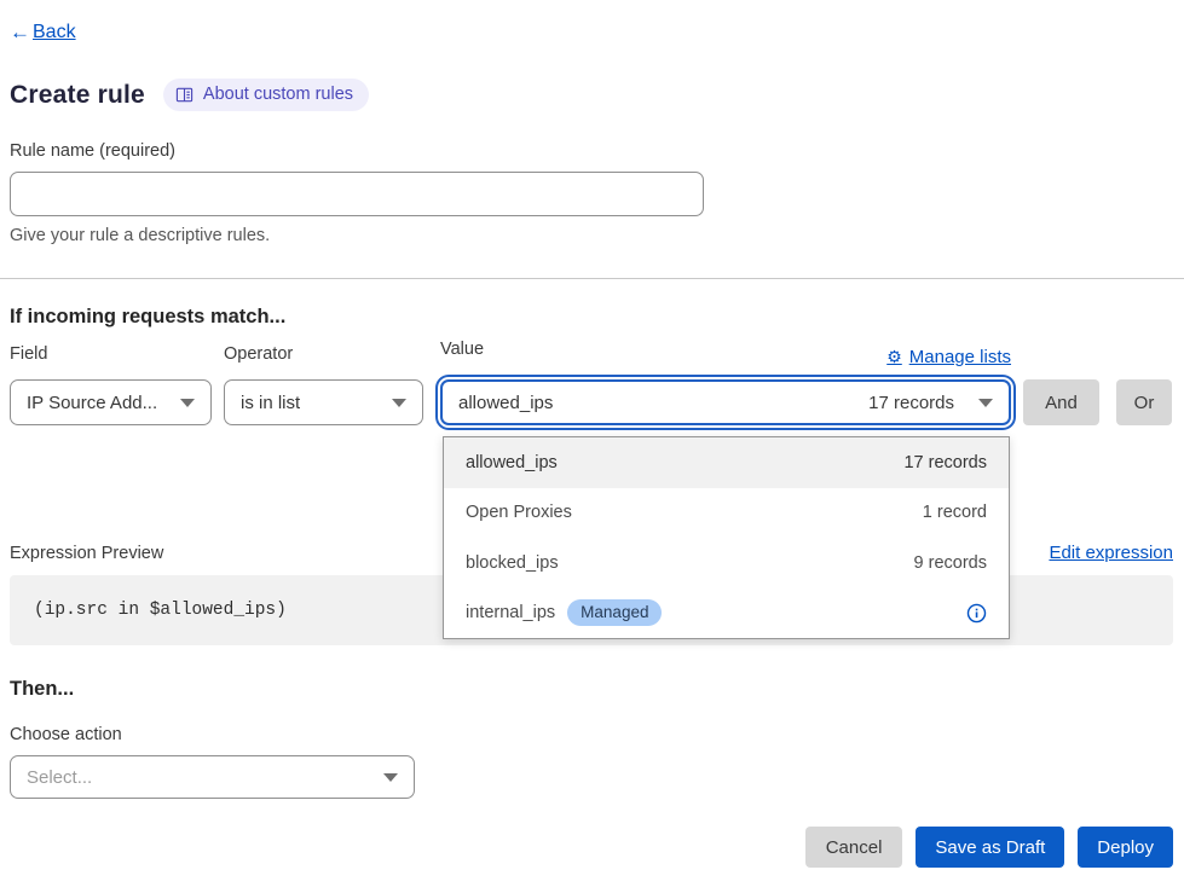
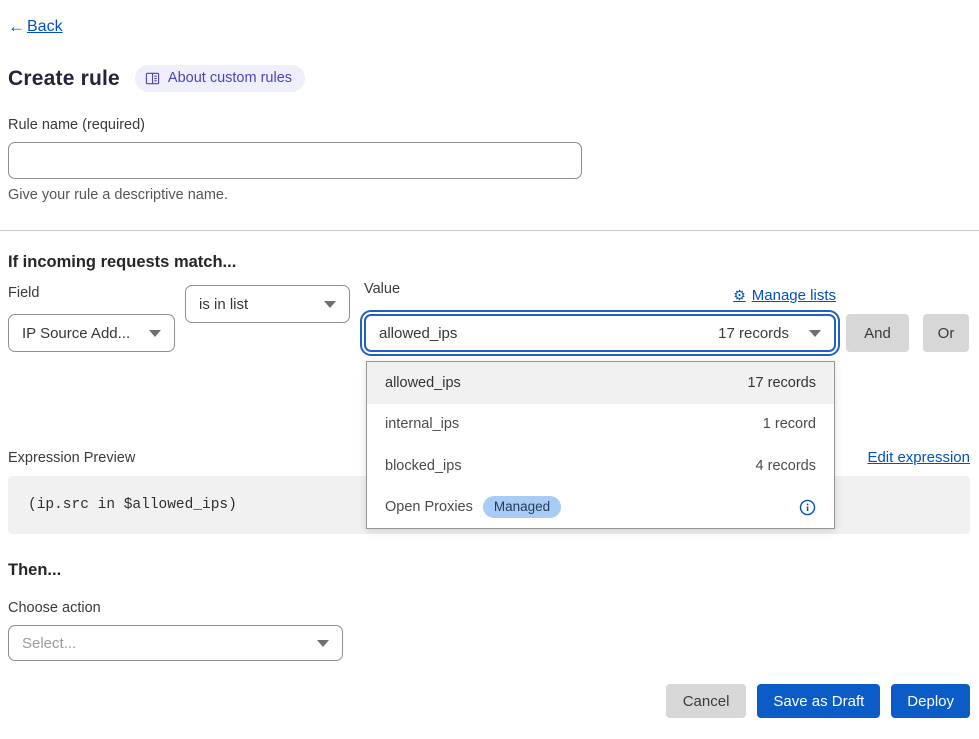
  ←
  Back
  Create rule
  About custom rules
  Rule name (required)
- Give your rule a descriptive rules.
+ Give your rule a descriptive name.
  If incoming requests match...
  Field
  IP Source Add...
- Operator
  is in list
  Value
  ⚙
  Manage lists
  allowed_ips
  17 records
  allowed_ips
  17 records
- Open Proxies
+ internal_ips
  1 record
  blocked_ips
- 9 records
+ 4 records
- internal_ips
+ Open Proxies
  Managed
  And
  Or
  Expression Preview
  Edit expression
  (ip.src in $allowed_ips)
  Then...
  Choose action
  Select...
  Cancel
  Save as Draft
  Deploy
